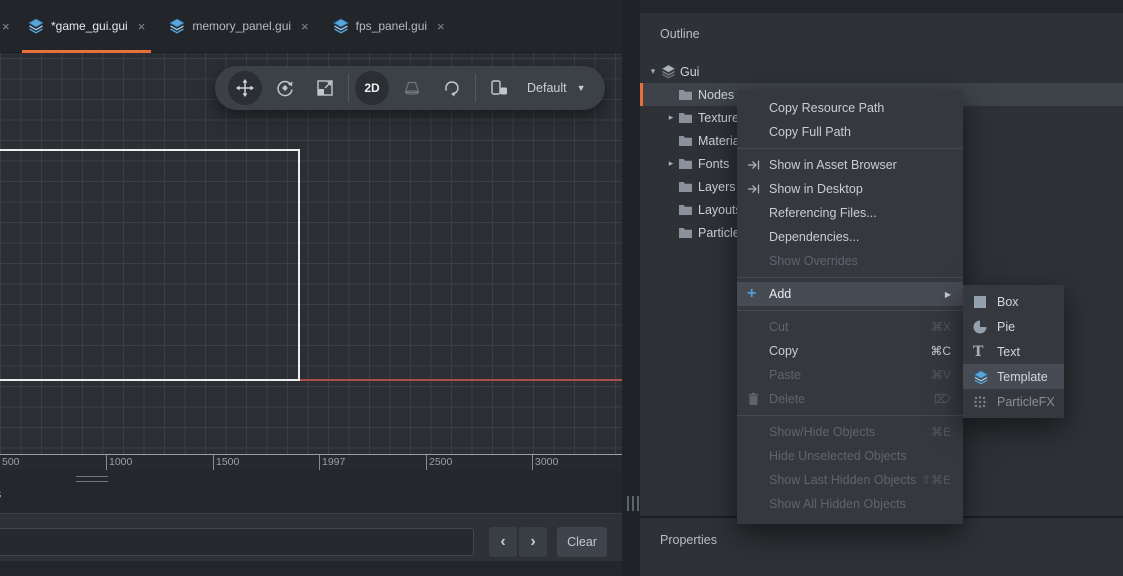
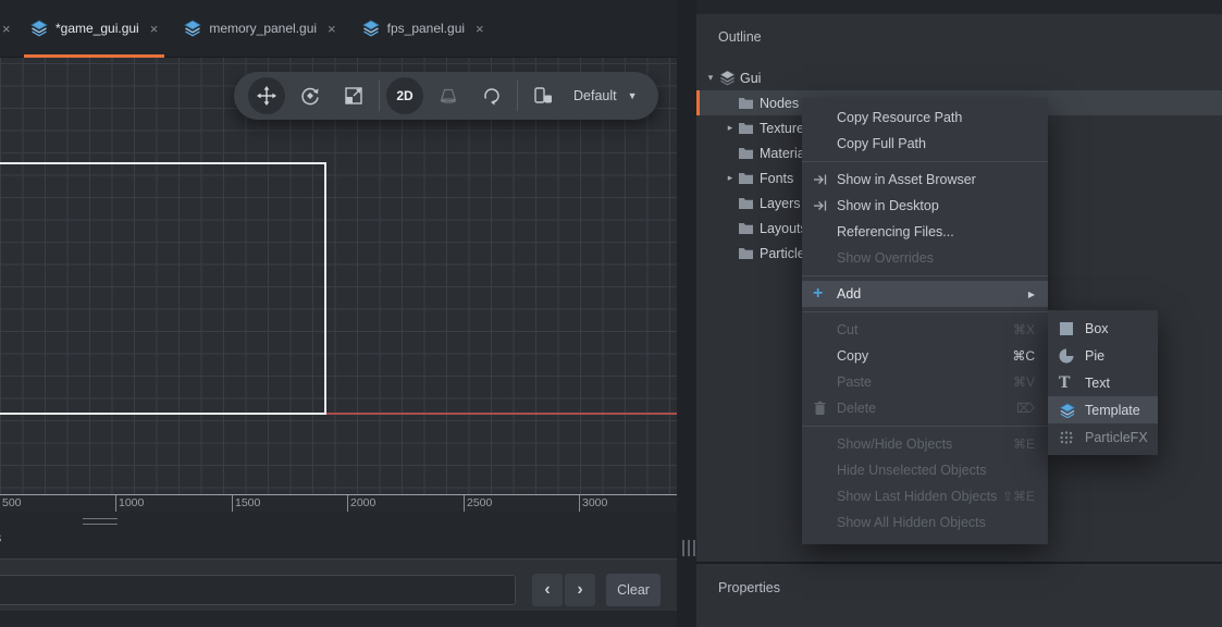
  ×
  *game_gui.gui
  ×
  memory_panel.gui
  ×
  fps_panel.gui
  ×
  2D
  Default
  ▼
  500
  1000
  1500
- 1997
+ 2000
  2500
  3000
  ‹
  ›
  Clear
  Outline
  ▾
  Gui
  Nodes
  ▸
  Texture
  ▸
  Fonts
  Layers
  Layout
  Particl
  Properties
  Copy Resource Path
  Copy Full Path
  Show in Asset Browser
  Show in Desktop
  Referencing Files...
- Dependencies...
  Show Overrides
  +
  Add
  ▶
  Cut
  ⌘X
  Copy
  ⌘C
  Paste
  ⌘V
  Delete
  ⌦
  Show/Hide Objects
  ⌘E
  Hide Unselected Objects
  Show Last Hidden Objects
  ⇧⌘E
  Show All Hidden Objects
  Box
  Pie
  T
  Text
  Template
  ParticleFX
